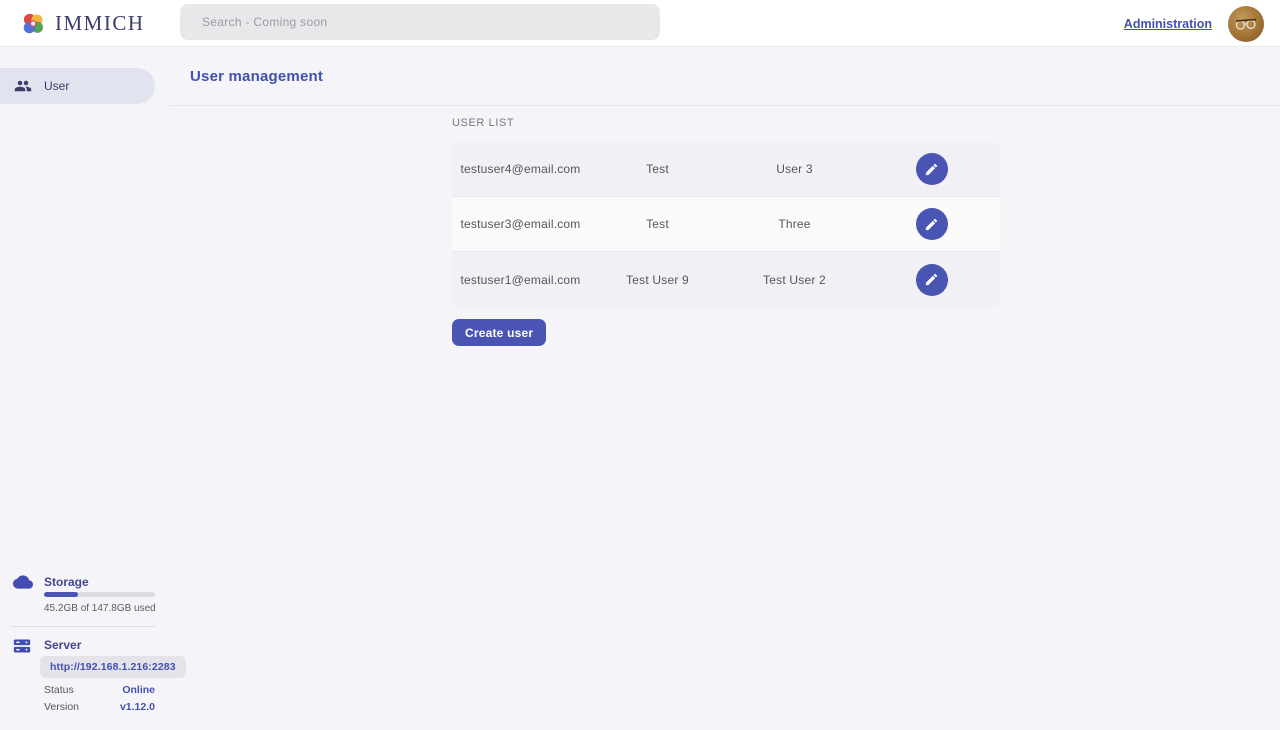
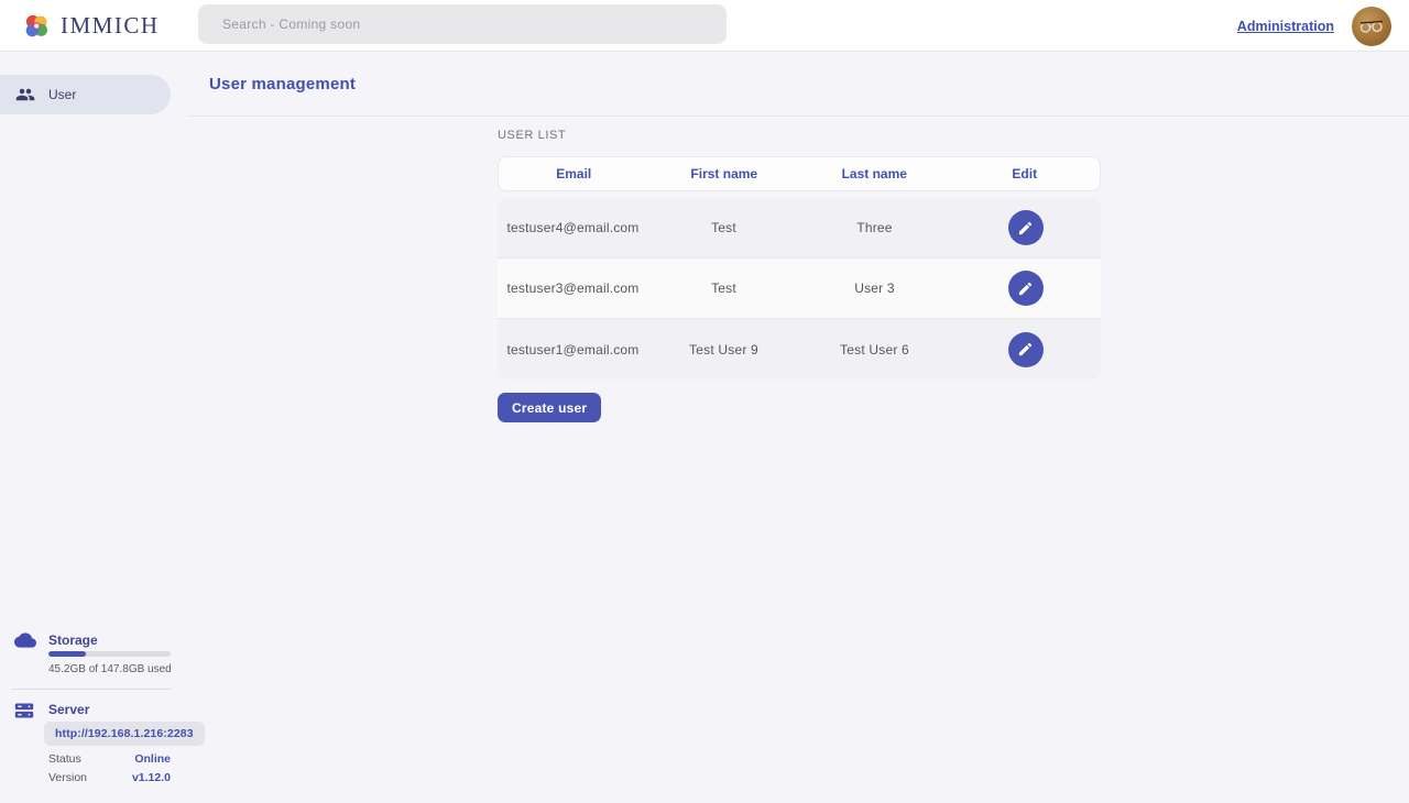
  IMMICH
  Search - Coming soon
  Administration
  User
  User management
  USER LIST
+ Email
+ First name
+ Last name
+ Edit
  testuser4@email.com
  Test
- User 3
+ Three
  testuser3@email.com
  Test
- Three
+ User 3
  testuser1@email.com
  Test User 9
- Test User 2
+ Test User 6
  Create user
  Storage
  45.2GB of 147.8GB used
  Server
  http://192.168.1.216:2283
  Status
  Online
  Version
  v1.12.0
